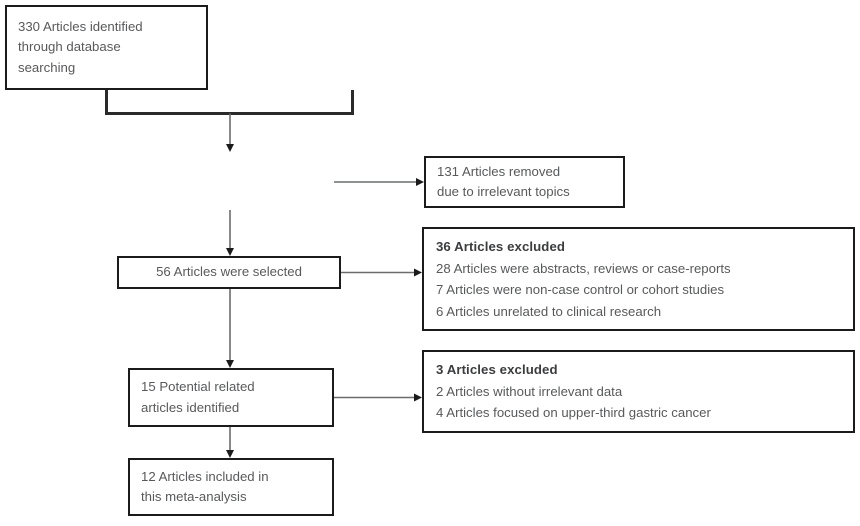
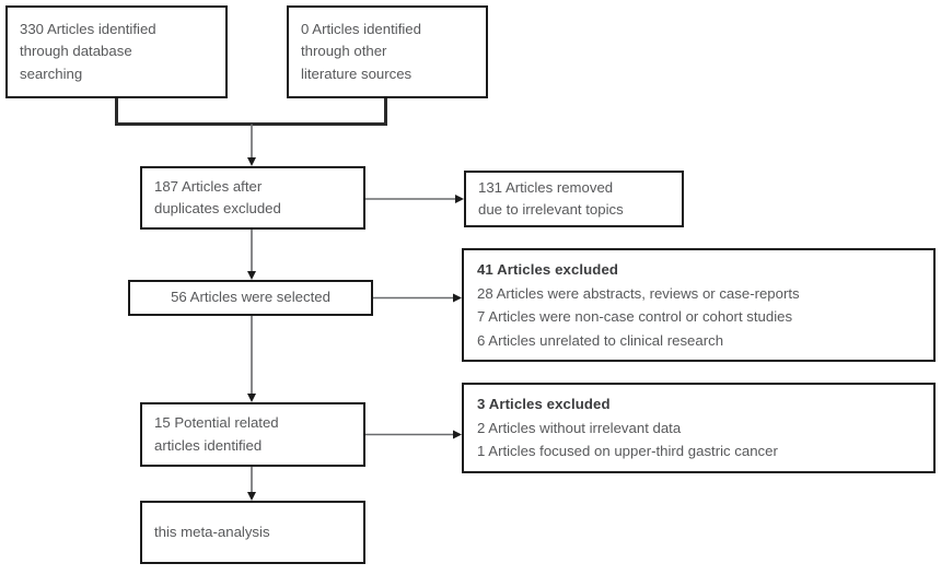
  330 Articles identified
  through database
  searching
+ 0 Articles identified
+ through other
+ literature sources
+ 187 Articles after
+ duplicates excluded
  131 Articles removed
  due to irrelevant topics
  56 Articles were selected
- 36 Articles excluded
+ 41 Articles excluded
  28 Articles were abstracts, reviews or case-reports
  7 Articles were non-case control or cohort studies
  6 Articles unrelated to clinical research
  15 Potential related
  articles identified
  3 Articles excluded
  2 Articles without irrelevant data
- 4 Articles focused on upper-third gastric cancer
+ 1 Articles focused on upper-third gastric cancer
- 12 Articles included in
  this meta-analysis
